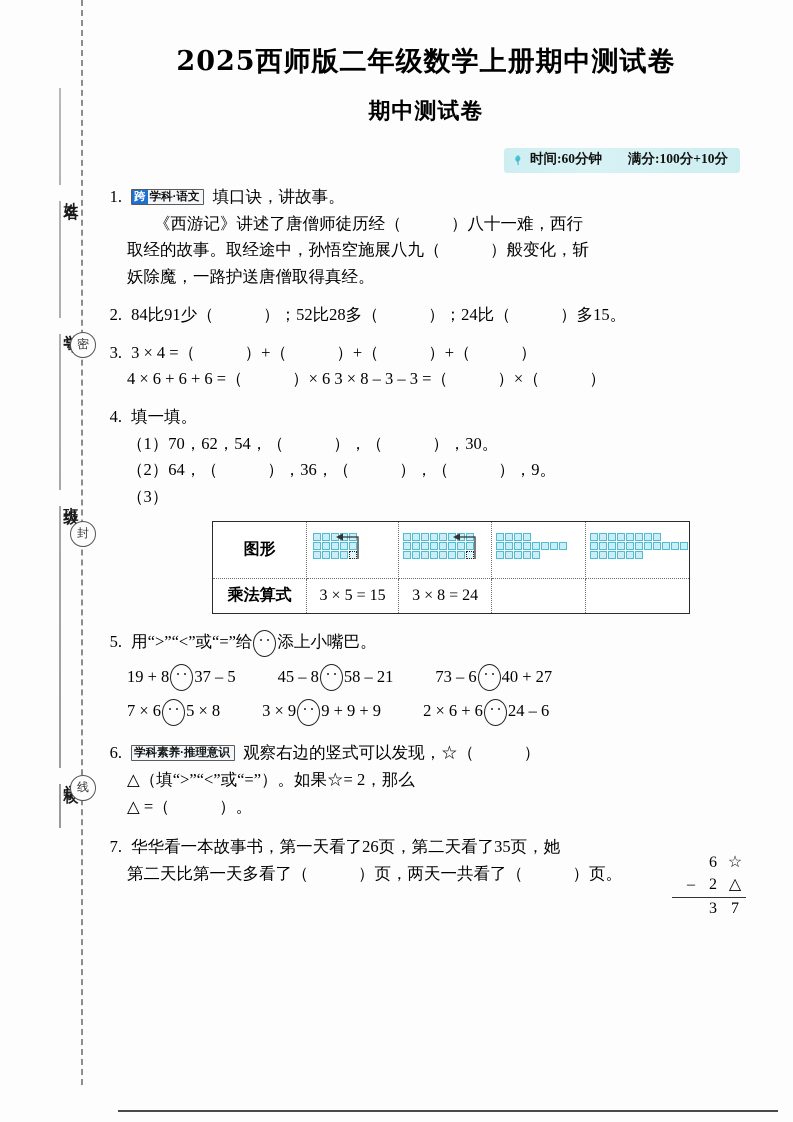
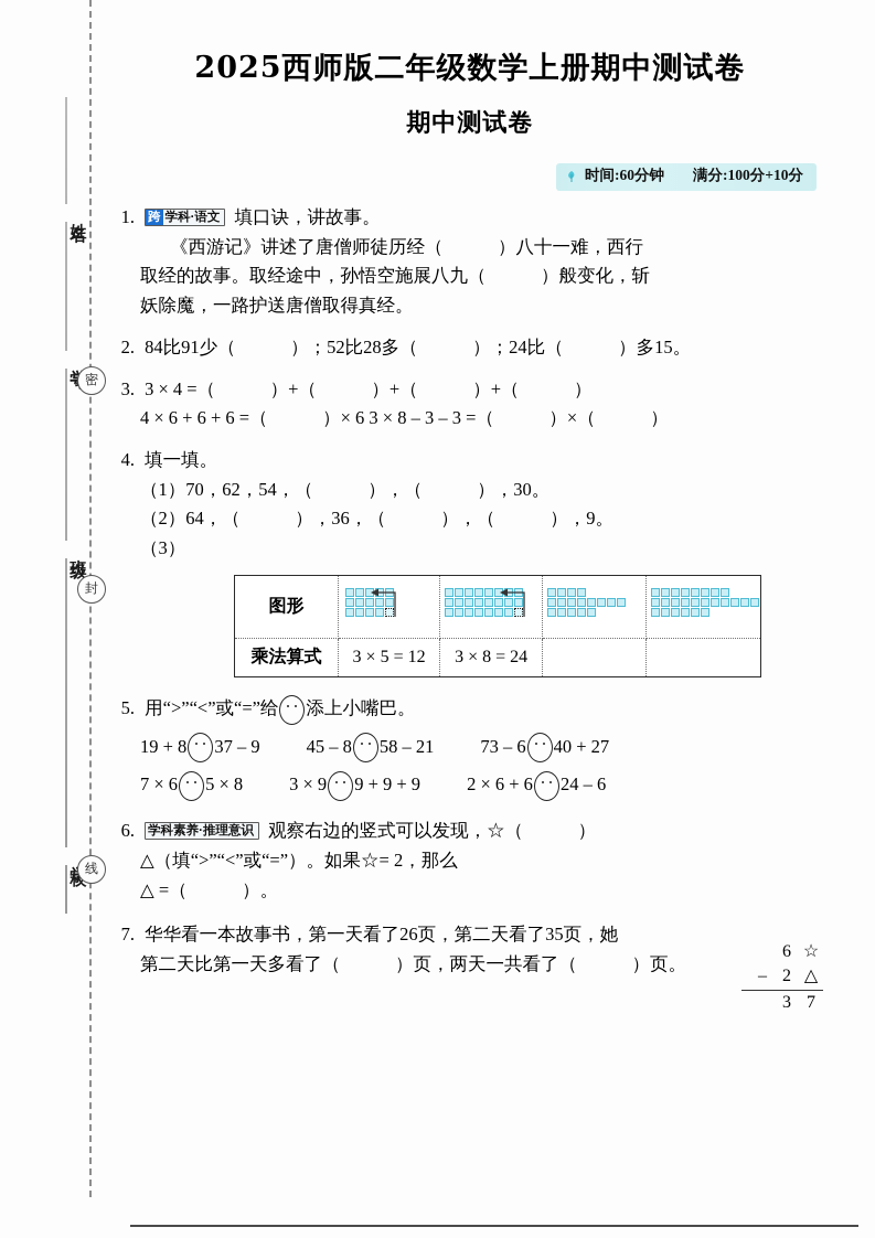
  密
  封
  线
  2025西师版二年级数学上册期中测试卷
  期中测试卷
  时间:60分钟
  满分:100分+10分
  1. 跨 学科·语文 填口诀，讲故事。
  《西游记》讲述了唐僧师徒历经（ ）八十一难，西行
  取经的故事。取经途中，孙悟空施展八九（ ）般变化，斩
  妖除魔，一路护送唐僧取得真经。
  2. 84比91少（ ）；52比28多（ ）；24比（ ）多15。
  3. 3 × 4 =（ ）+（ ）+（ ）+（ ）
  4 × 6 + 6 + 6 =（ ）× 6 3 × 8 – 3 – 3 =（ ）×（ ）
  4. 填一填。
  （1）70，62，54，（ ），（ ），30。
  （2）64，（ ），36，（ ），（ ），9。
  （3）
  图形
- 乘法算式	3 × 5 = 15	3 × 8 = 24
+ 乘法算式	3 × 5 = 12	3 × 8 = 24
  5. 用“>”“<”或“=”给 添上小嘴巴。
- 19 + 8 37 – 5
+ 19 + 8 37 – 9
  45 – 8 58 – 21
  73 – 6 40 + 27
  7 × 6 5 × 8
  3 × 9 9 + 9 + 9
  2 × 6 + 6 24 – 6
  6. 学科素养·推理意识 观察右边的竖式可以发现，☆（ ）
  △（填“>”“<”或“=”）。如果☆= 2，那么
  △ =（ ）。
  6 ☆
  – 2 △
  3 7
  7. 华华看一本故事书，第一天看了26页，第二天看了35页，她
  第二天比第一天多看了（ ）页，两天一共看了（ ）页。
